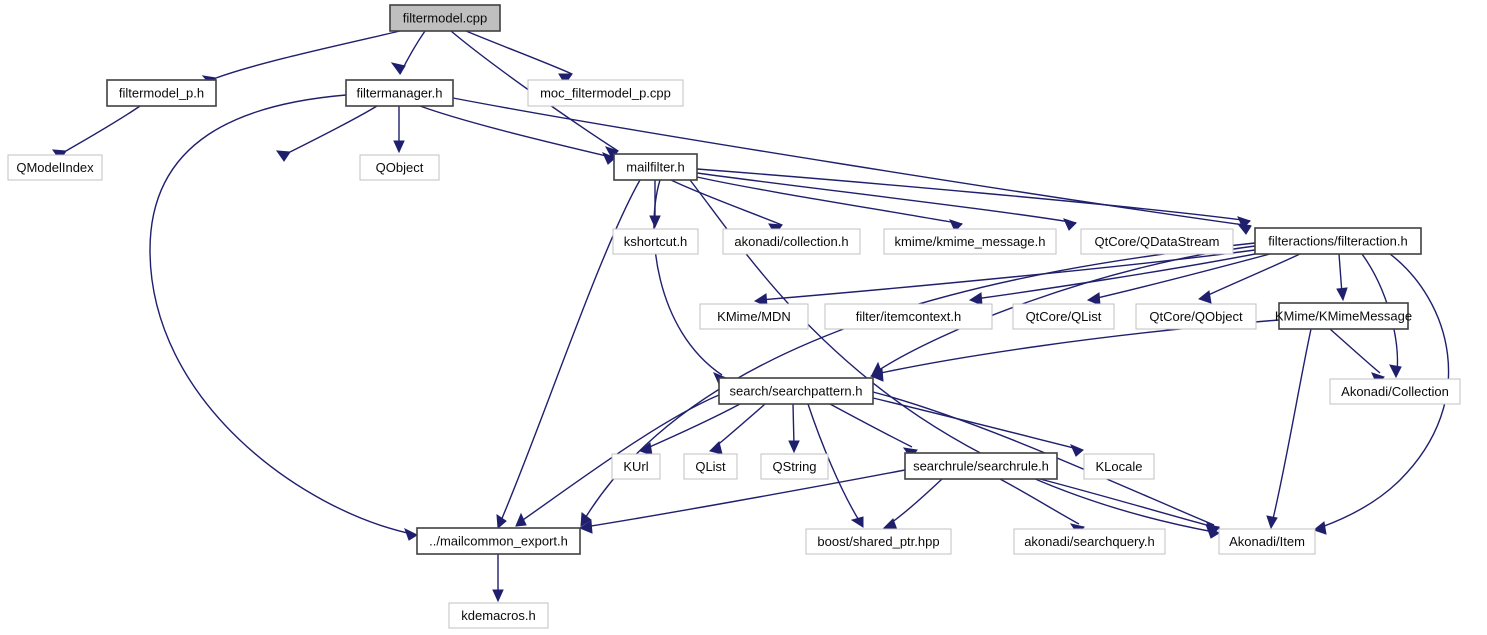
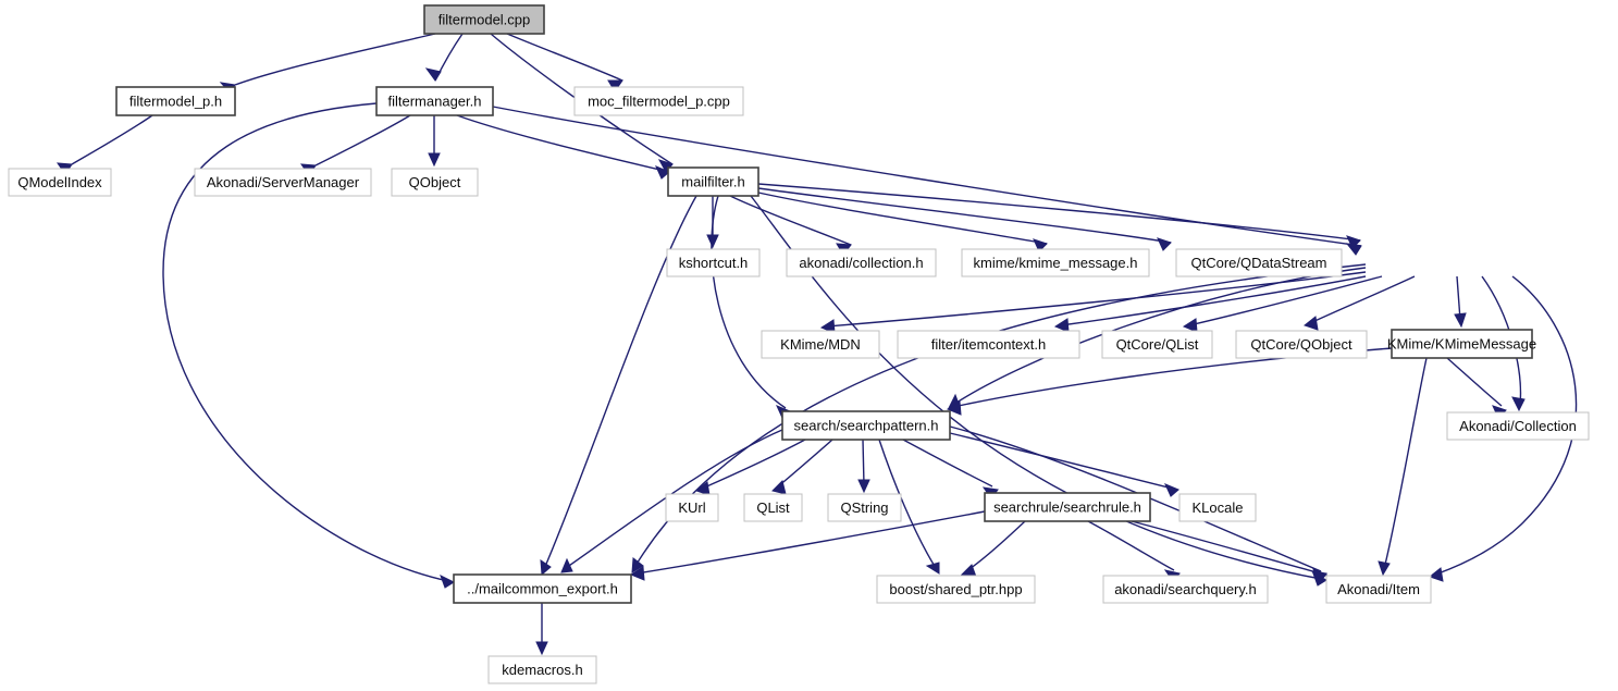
  filtermodel.cpp
  filtermodel_p.h
  filtermanager.h
  moc_filtermodel_p.cpp
  QModelIndex
+ Akonadi/ServerManager
  QObject
  mailfilter.h
  kshortcut.h
  akonadi/collection.h
  kmime/kmime_message.h
  QtCore/QDataStream
- filteractions/filteraction.h
  KMime/MDN
  filter/itemcontext.h
  QtCore/QList
  QtCore/QObject
  KMime/KMimeMessage
  Akonadi/Collection
  search/searchpattern.h
  KUrl
  QList
  QString
  searchrule/searchrule.h
  KLocale
  ../mailcommon_export.h
  boost/shared_ptr.hpp
  akonadi/searchquery.h
  Akonadi/Item
  kdemacros.h
